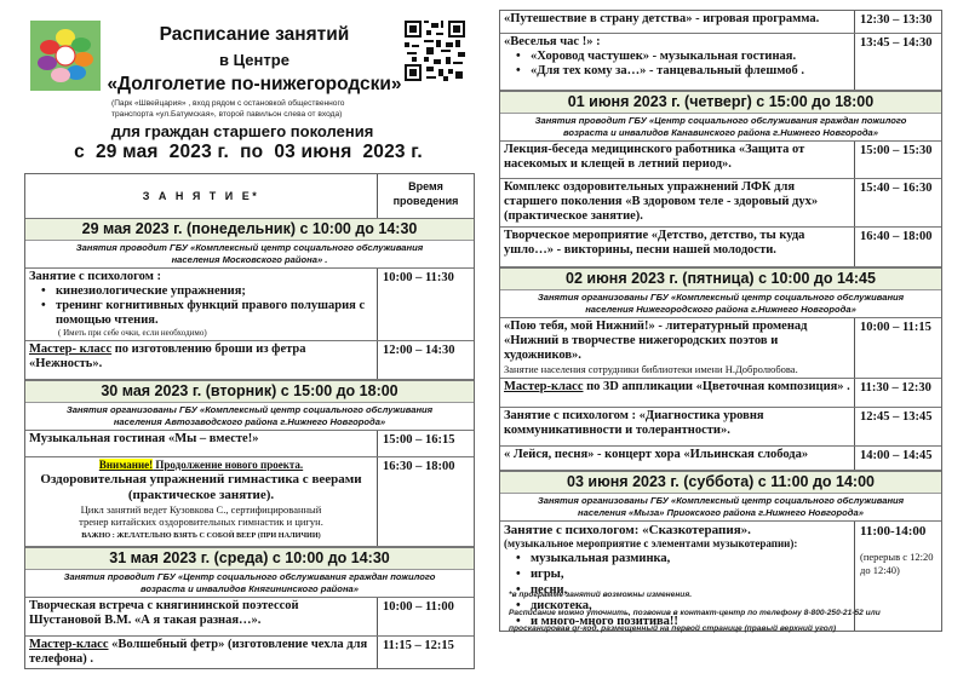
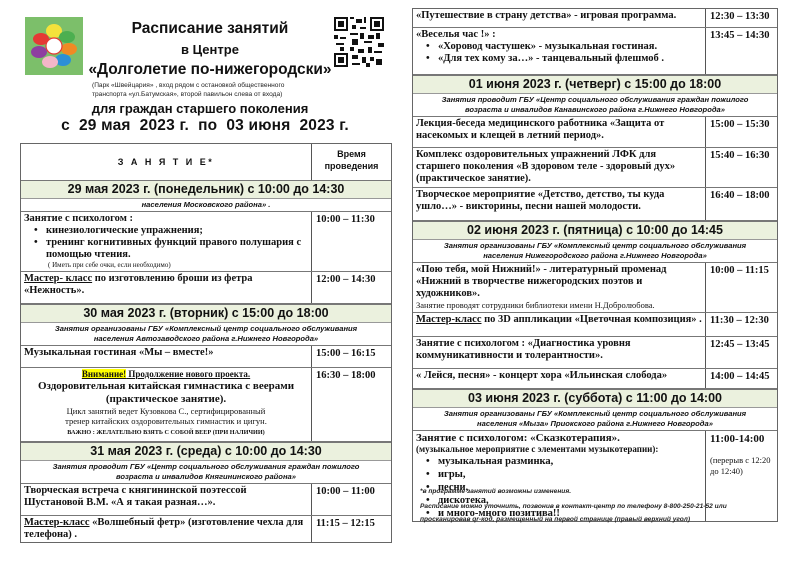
  Расписание занятий
  в Центре
  «Долголетие по-нижегородски»
  для граждан старшего поколения
  с 29 мая 2023 г. по 03 июня 2023 г.
  З А Н Я Т И Е*
  Время
  проведения
  29 мая 2023 г. (понедельник) с 10:00 до 14:30
- Занятия проводит ГБУ «Комплексный центр социального обслуживания
  населения Московского района» .
  Занятие с психологом :
  кинезиологические упражнения;
  тренинг когнитивных функций правого полушария с помощью чтения.
  ( Иметь при себе очки, если необходимо)
  10:00 – 11:30
  Мастер- класс по изготовлению броши из фетра «Нежность».
  12:00 – 14:30
  30 мая 2023 г. (вторник) с 15:00 до 18:00
  Занятия организованы ГБУ «Комплексный центр социального обслуживания
  населения Автозаводского района г.Нижнего Новгорода»
  Музыкальная гостиная «Мы – вместе!»
  15:00 – 16:15
  Внимание! Продолжение нового проекта.
- Оздоровительная упражнений гимнастика с веерами
+ Оздоровительная китайская гимнастика с веерами
  (практическое занятие).
  Цикл занятий ведет Кузовкова С., сертифицированный
  тренер китайских оздоровительных гимнастик и цигун.
  16:30 – 18:00
  31 мая 2023 г. (среда) с 10:00 до 14:30
  Занятия проводит ГБУ «Центр социального обслуживания граждан пожилого
  возраста и инвалидов Княгининского района»
  Творческая встреча с княгининской поэтессой Шустановой В.М. «А я такая разная…».
  10:00 – 11:00
  Мастер-класс «Волшебный фетр» (изготовление чехла для телефона) .
  11:15 – 12:15
  «Путешествие в страну детства» - игровая программа.
  12:30 – 13:30
  «Веселья час !» :
  «Хоровод частушек» - музыкальная гостиная.
  «Для тех кому за…» - танцевальный флешмоб .
  13:45 – 14:30
  01 июня 2023 г. (четверг) с 15:00 до 18:00
  Занятия проводит ГБУ «Центр социального обслуживания граждан пожилого
  возраста и инвалидов Канавинского района г.Нижнего Новгорода»
  Лекция-беседа медицинского работника «Защита от насекомых и клещей в летний период».
  15:00 – 15:30
  Комплекс оздоровительных упражнений ЛФК для старшего поколения «В здоровом теле - здоровый дух» (практическое занятие).
  15:40 – 16:30
  Творческое мероприятие «Детство, детство, ты куда ушло…» - викторины, песни нашей молодости.
  16:40 – 18:00
  02 июня 2023 г. (пятница) с 10:00 до 14:45
  Занятия организованы ГБУ «Комплексный центр социального обслуживания
  населения Нижегородского района г.Нижнего Новгорода»
  «Пою тебя, мой Нижний!» - литературный променад «Нижний в творчестве нижегородских поэтов и художников».
- Занятие населения сотрудники библиотеки имени Н.Добролюбова.
+ Занятие проводят сотрудники библиотеки имени Н.Добролюбова.
  10:00 – 11:15
  Мастер-класс по 3D аппликации «Цветочная композиция» .
  11:30 – 12:30
  Занятие с психологом : «Диагностика уровня коммуникативности и толерантности».
  12:45 – 13:45
  « Лейся, песня» - концерт хора «Ильинская слобода»
  14:00 – 14:45
  03 июня 2023 г. (суббота) с 11:00 до 14:00
  Занятия организованы ГБУ «Комплексный центр социального обслуживания
  населения «Мыза» Приокского района г.Нижнего Новгорода»
  Занятие с психологом: «Сказкотерапия».
  (музыкальное мероприятие с элементами музыкотерапии):
  музыкальная разминка,
  игры,
  песни,
  дискотека,
  и много-много позитива!!
  11:00-14:00
  (перерыв с 12:20 до 12:40)
